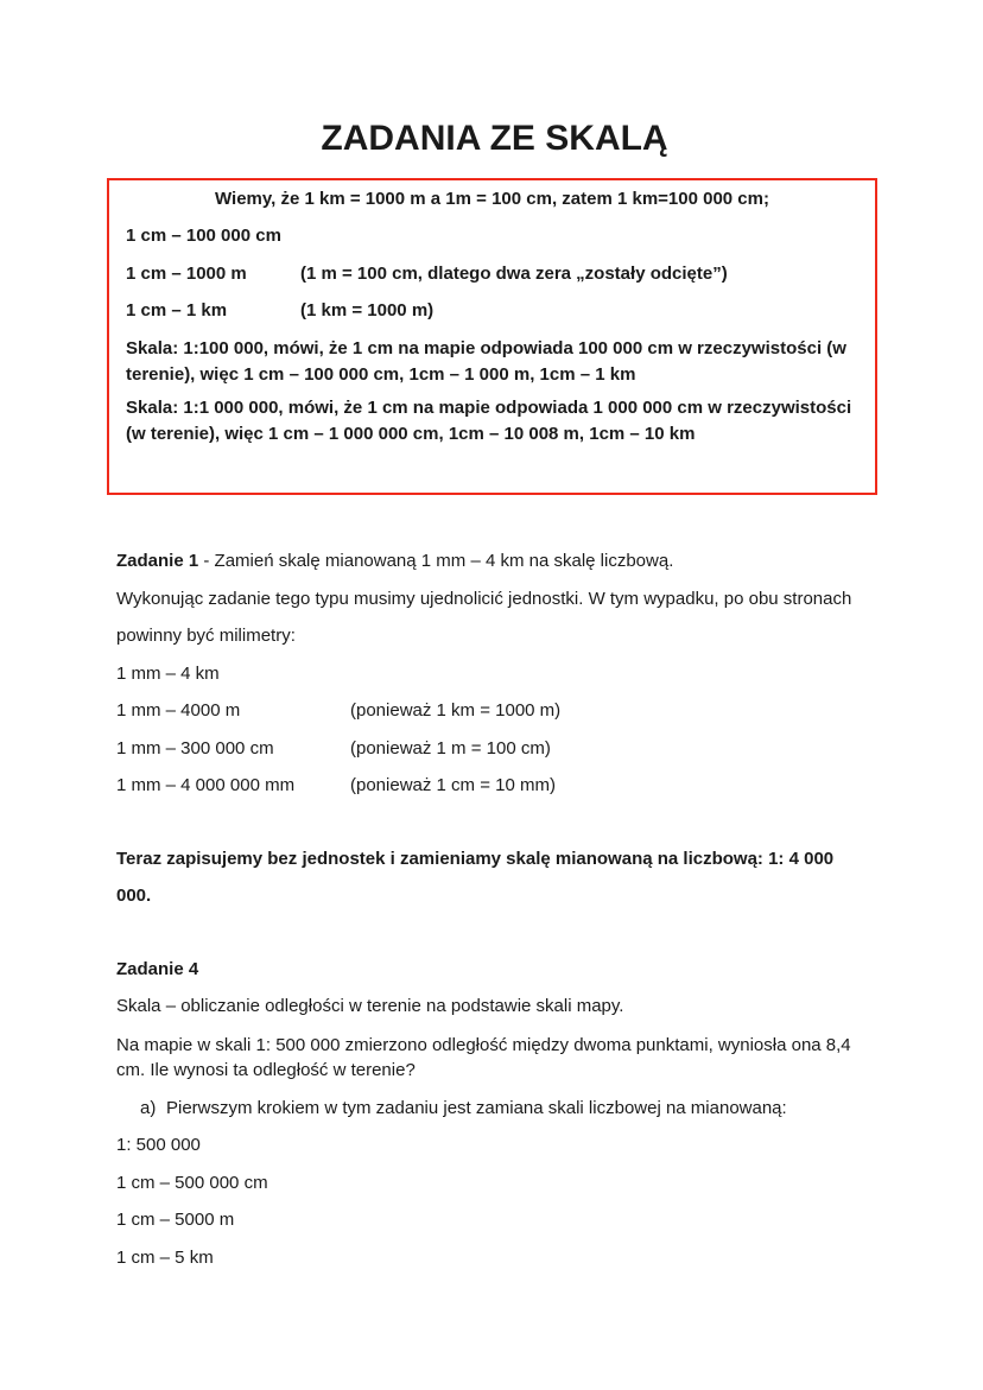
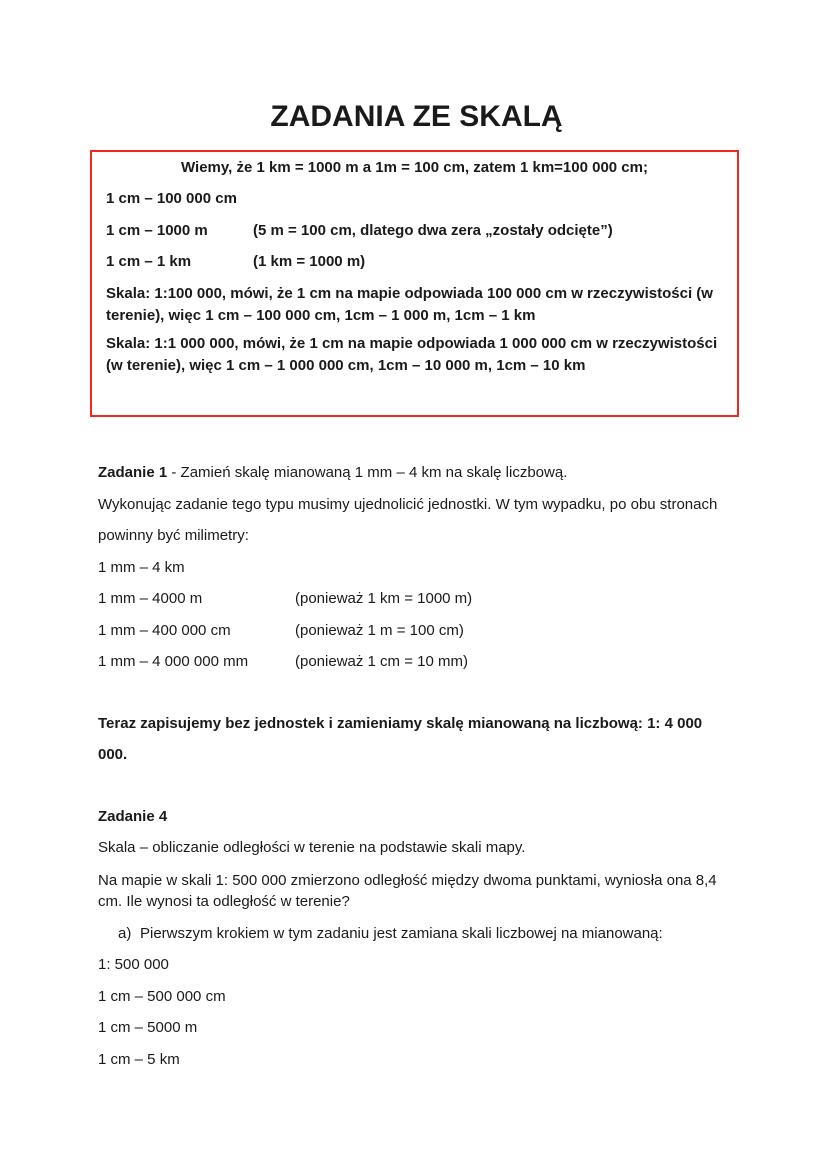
  ZADANIA ZE SKALĄ
  Wiemy, że 1 km = 1000 m a 1m = 100 cm, zatem 1 km=100 000 cm;
  1 cm – 100 000 cm
- 1 cm – 1000 m (1 m = 100 cm, dlatego dwa zera „zostały odcięte”)
+ 1 cm – 1000 m (5 m = 100 cm, dlatego dwa zera „zostały odcięte”)
  1 cm – 1 km (1 km = 1000 m)
  Skala: 1:100 000, mówi, że 1 cm na mapie odpowiada 100 000 cm w rzeczywistości (w terenie), więc 1 cm – 100 000 cm, 1cm – 1 000 m, 1cm – 1 km
- Skala: 1:1 000 000, mówi, że 1 cm na mapie odpowiada 1 000 000 cm w rzeczywistości (w terenie), więc 1 cm – 1 000 000 cm, 1cm – 10 008 m, 1cm – 10 km
+ Skala: 1:1 000 000, mówi, że 1 cm na mapie odpowiada 1 000 000 cm w rzeczywistości (w terenie), więc 1 cm – 1 000 000 cm, 1cm – 10 000 m, 1cm – 10 km
  Zadanie 1 - Zamień skalę mianowaną 1 mm – 4 km na skalę liczbową.
  Wykonując zadanie tego typu musimy ujednolicić jednostki. W tym wypadku, po obu stronach powinny być milimetry:
  1 mm – 4 km
  1 mm – 4000 m (ponieważ 1 km = 1000 m)
- 1 mm – 300 000 cm (ponieważ 1 m = 100 cm)
+ 1 mm – 400 000 cm (ponieważ 1 m = 100 cm)
  1 mm – 4 000 000 mm (ponieważ 1 cm = 10 mm)
  Teraz zapisujemy bez jednostek i zamieniamy skalę mianowaną na liczbową: 1: 4 000 000.
  Zadanie 4
  Skala – obliczanie odległości w terenie na podstawie skali mapy.
  Na mapie w skali 1: 500 000 zmierzono odległość między dwoma punktami, wyniosła ona 8,4 cm. Ile wynosi ta odległość w terenie?
  a) Pierwszym krokiem w tym zadaniu jest zamiana skali liczbowej na mianowaną:
  1: 500 000
  1 cm – 500 000 cm
  1 cm – 5000 m
  1 cm – 5 km
